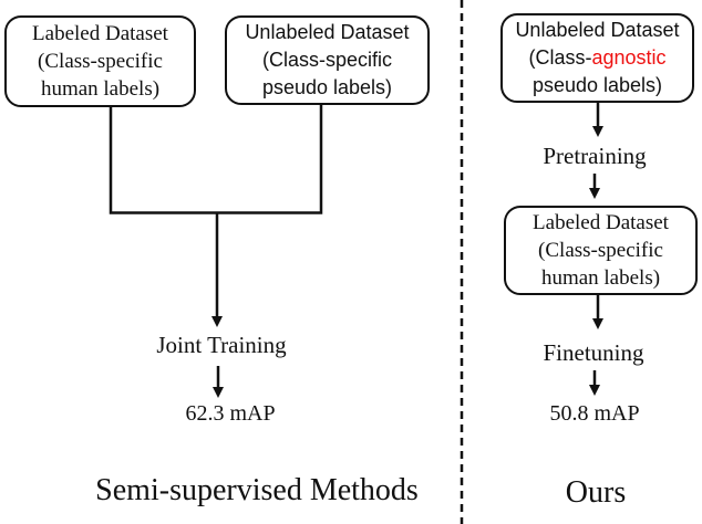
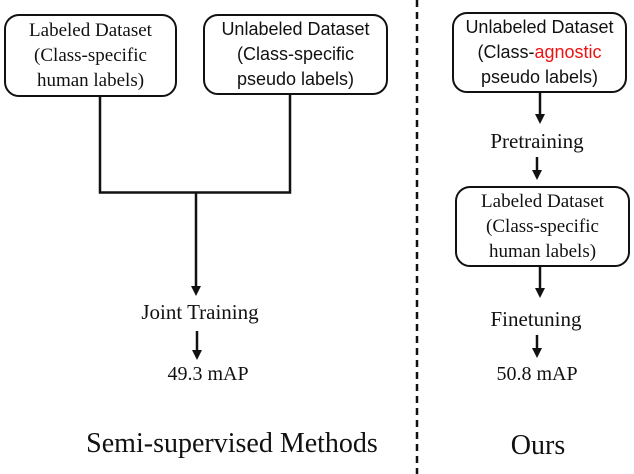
  Labeled Dataset
  (Class-specific
  human labels)
  Unlabeled Dataset
  (Class-specific
  pseudo labels)
  Joint Training
- 62.3 mAP
+ 49.3 mAP
  Semi-supervised Methods
  Unlabeled Dataset
  (Class-agnostic
  pseudo labels)
  Pretraining
  Labeled Dataset
  (Class-specific
  human labels)
  Finetuning
  50.8 mAP
  Ours
